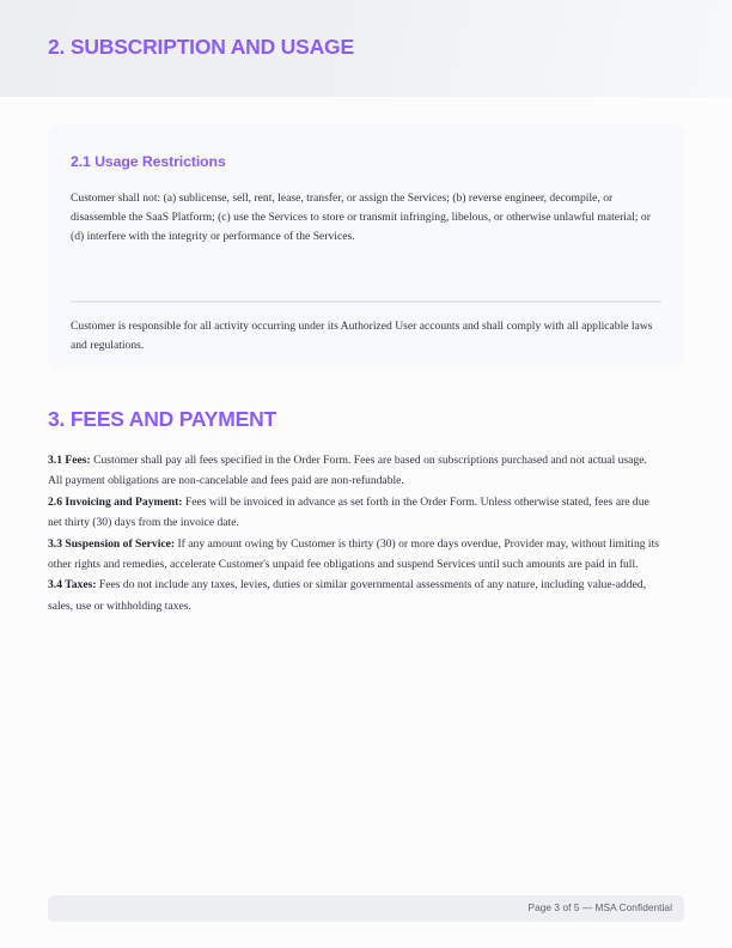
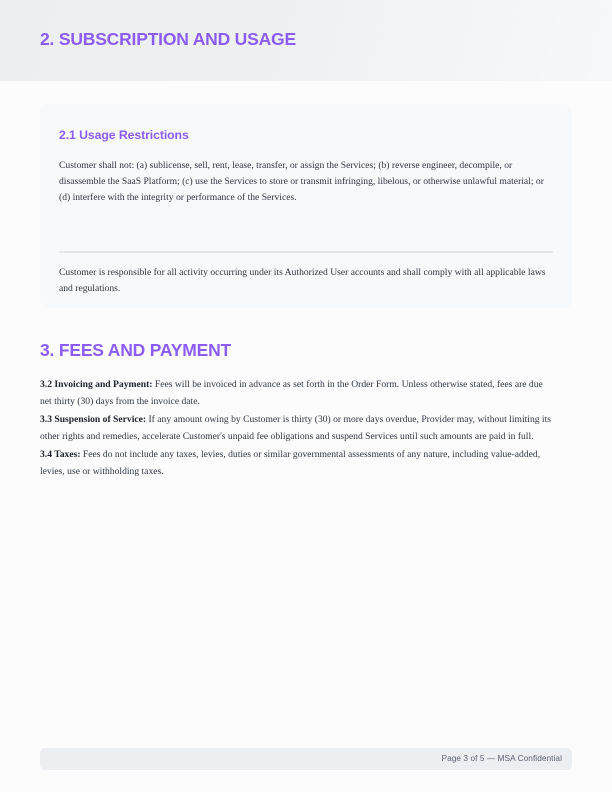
  2. SUBSCRIPTION AND USAGE
  2.1 Usage Restrictions
  Customer shall not: (a) sublicense, sell, rent, lease, transfer, or assign the Services; (b) reverse engineer, decompile, or disassemble the SaaS Platform; (c) use the Services to store or transmit infringing, libelous, or otherwise unlawful material; or (d) interfere with the integrity or performance of the Services.
  Customer is responsible for all activity occurring under its Authorized User accounts and shall comply with all applicable laws and regulations.
  3. FEES AND PAYMENT
- 3.1 Fees: Customer shall pay all fees specified in the Order Form. Fees are based on subscriptions purchased and not actual usage. All payment obligations are non-cancelable and fees paid are non-refundable.
- 2.6 Invoicing and Payment: Fees will be invoiced in advance as set forth in the Order Form. Unless otherwise stated, fees are due net thirty (30) days from the invoice date.
+ 3.2 Invoicing and Payment: Fees will be invoiced in advance as set forth in the Order Form. Unless otherwise stated, fees are due net thirty (30) days from the invoice date.
  3.3 Suspension of Service: If any amount owing by Customer is thirty (30) or more days overdue, Provider may, without limiting its other rights and remedies, accelerate Customer's unpaid fee obligations and suspend Services until such amounts are paid in full.
- 3.4 Taxes: Fees do not include any taxes, levies, duties or similar governmental assessments of any nature, including value-added, sales, use or withholding taxes.
+ 3.4 Taxes: Fees do not include any taxes, levies, duties or similar governmental assessments of any nature, including value-added, levies, use or withholding taxes.
  Page 3 of 5 — MSA Confidential
